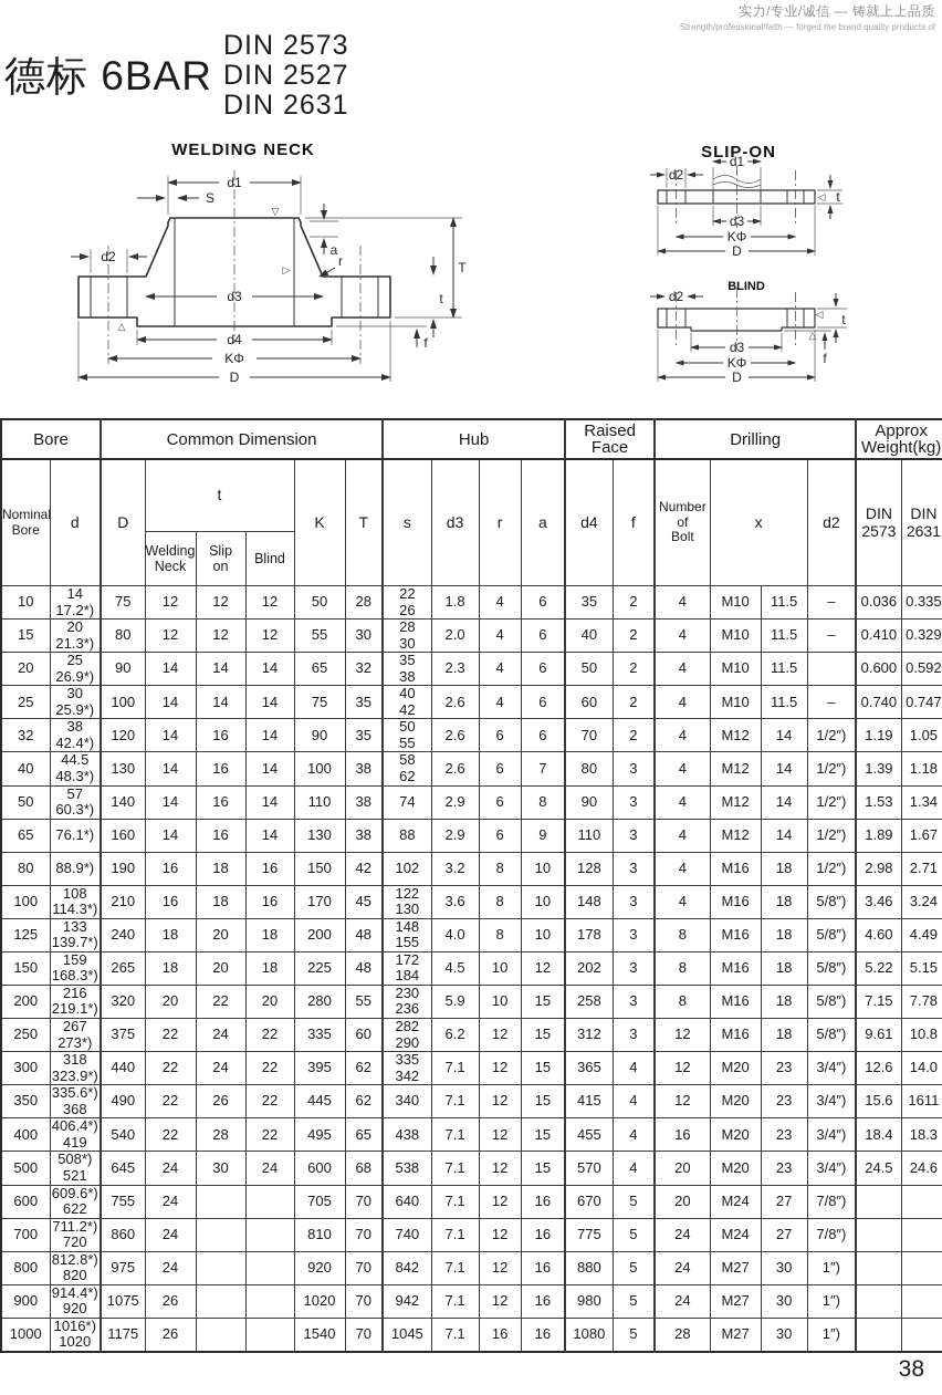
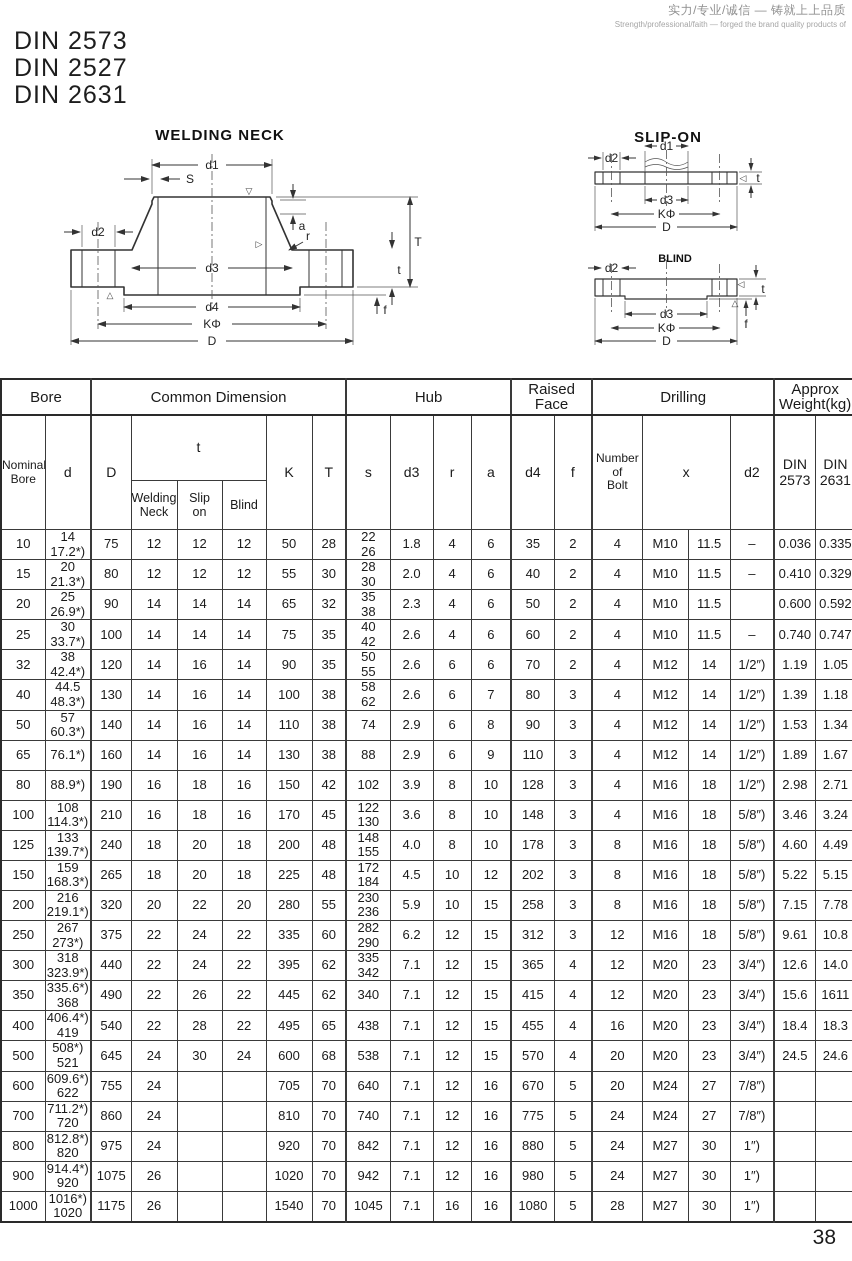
  实力/专业/诚信 — 铸就上上品质
  Strength/professional/faith — forged the brand quality products of
- 德标 6BAR
  DIN 2573
  DIN 2527
  DIN 2631
  WELDING NECK
  d1
  S
  d2
  a
  r
  T
  t
  f
  d3
  d4
  KΦ
  D
  ▽
  ▷
  △
  SLIP-ON
  d1
  d2
  d3
  KΦ
  D
  t
  ◁
  BLIND
  d2
  d3
  KΦ
  D
  t
  f
  ◁
  △
  Bore	Common Dimension	Hub	Raised Face	Drilling	Approx Weight(kg)
  Nominal Bore	d	D	t	K	T	s	d3	r	a	d4	f	Number of Bolt	x	d2	DIN 2573	DIN 2631
  Welding Neck	Slip on	Blind
  10	14 17.2*)	75	12	12	12	50	28	22 26	1.8	4	6	35	2	4	M10	11.5	–	0.036	0.335
  15	20 21.3*)	80	12	12	12	55	30	28 30	2.0	4	6	40	2	4	M10	11.5	–	0.410	0.329
  20	25 26.9*)	90	14	14	14	65	32	35 38	2.3	4	6	50	2	4	M10	11.5		0.600	0.592
- 25	30 25.9*)	100	14	14	14	75	35	40 42	2.6	4	6	60	2	4	M10	11.5	–	0.740	0.747
+ 25	30 33.7*)	100	14	14	14	75	35	40 42	2.6	4	6	60	2	4	M10	11.5	–	0.740	0.747
  32	38 42.4*)	120	14	16	14	90	35	50 55	2.6	6	6	70	2	4	M12	14	1/2″)	1.19	1.05
  40	44.5 48.3*)	130	14	16	14	100	38	58 62	2.6	6	7	80	3	4	M12	14	1/2″)	1.39	1.18
  50	57 60.3*)	140	14	16	14	110	38	74	2.9	6	8	90	3	4	M12	14	1/2″)	1.53	1.34
  65	76.1*)	160	14	16	14	130	38	88	2.9	6	9	110	3	4	M12	14	1/2″)	1.89	1.67
- 80	88.9*)	190	16	18	16	150	42	102	3.2	8	10	128	3	4	M16	18	1/2″)	2.98	2.71
+ 80	88.9*)	190	16	18	16	150	42	102	3.9	8	10	128	3	4	M16	18	1/2″)	2.98	2.71
  100	108 114.3*)	210	16	18	16	170	45	122 130	3.6	8	10	148	3	4	M16	18	5/8″)	3.46	3.24
  125	133 139.7*)	240	18	20	18	200	48	148 155	4.0	8	10	178	3	8	M16	18	5/8″)	4.60	4.49
  150	159 168.3*)	265	18	20	18	225	48	172 184	4.5	10	12	202	3	8	M16	18	5/8″)	5.22	5.15
  200	216 219.1*)	320	20	22	20	280	55	230 236	5.9	10	15	258	3	8	M16	18	5/8″)	7.15	7.78
  250	267 273*)	375	22	24	22	335	60	282 290	6.2	12	15	312	3	12	M16	18	5/8″)	9.61	10.8
  300	318 323.9*)	440	22	24	22	395	62	335 342	7.1	12	15	365	4	12	M20	23	3/4″)	12.6	14.0
  350	335.6*) 368	490	22	26	22	445	62	340	7.1	12	15	415	4	12	M20	23	3/4″)	15.6	1611
  400	406.4*) 419	540	22	28	22	495	65	438	7.1	12	15	455	4	16	M20	23	3/4″)	18.4	18.3
  500	508*) 521	645	24	30	24	600	68	538	7.1	12	15	570	4	20	M20	23	3/4″)	24.5	24.6
  600	609.6*) 622	755	24			705	70	640	7.1	12	16	670	5	20	M24	27	7/8″)
  700	711.2*) 720	860	24			810	70	740	7.1	12	16	775	5	24	M24	27	7/8″)
  800	812.8*) 820	975	24			920	70	842	7.1	12	16	880	5	24	M27	30	1″)
  900	914.4*) 920	1075	26			1020	70	942	7.1	12	16	980	5	24	M27	30	1″)
  1000	1016*) 1020	1175	26			1540	70	1045	7.1	16	16	1080	5	28	M27	30	1″)
  38
